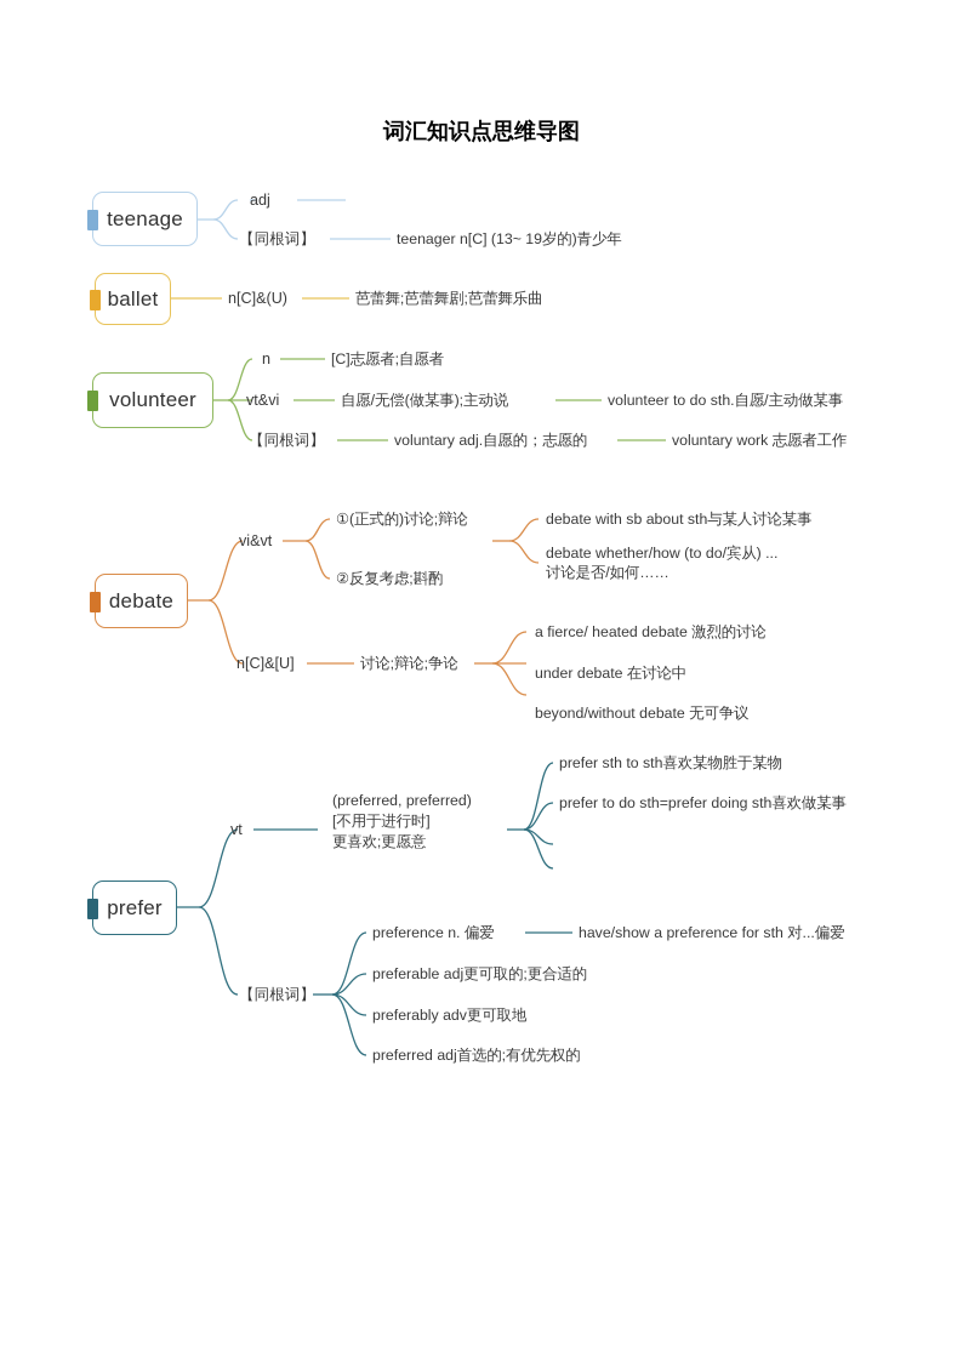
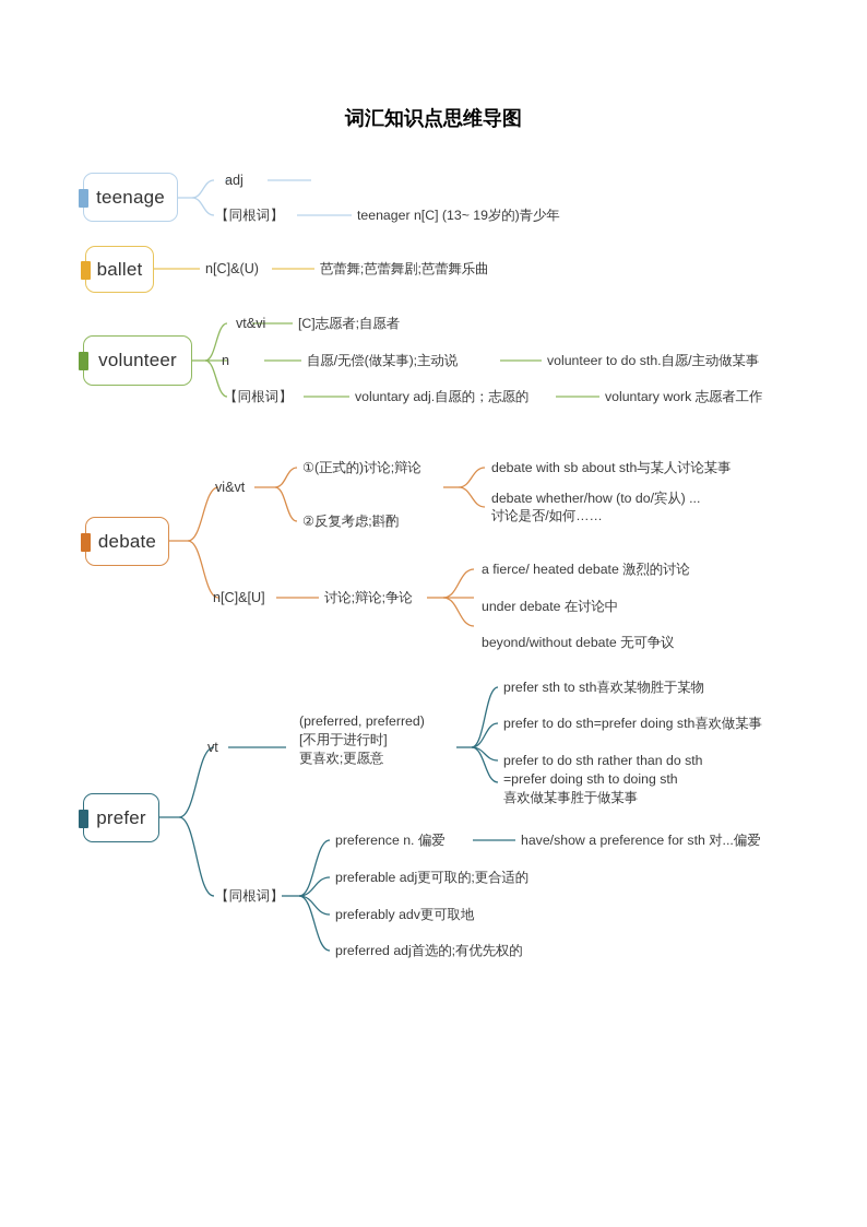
  词汇知识点思维导图
  teenage
  adj
  【同根词】
  teenager n[C] (13~ 19岁的)青少年
  ballet
  n[C]&(U)
  芭蕾舞;芭蕾舞剧;芭蕾舞乐曲
  volunteer
- n
+ vt&vi
  [C]志愿者;自愿者
- vt&vi
+ n
  自愿/无偿(做某事);主动说
  volunteer to do sth.自愿/主动做某事
  【同根词】
  voluntary adj.自愿的；志愿的
  voluntary work 志愿者工作
  debate
  vi&vt
  ①(正式的)讨论;辩论
  debate with sb about sth与某人讨论某事
  debate whether/how (to do/宾从) ...
  讨论是否/如何……
  ②反复考虑;斟酌
  n[C]&[U]
  讨论;辩论;争论
  a fierce/ heated debate 激烈的讨论
  under debate 在讨论中
  beyond/without debate 无可争议
  prefer
  vt
  (preferred, preferred)
  [不用于进行时]
  更喜欢;更愿意
  prefer sth to sth喜欢某物胜于某物
  prefer to do sth=prefer doing sth喜欢做某事
+ prefer to do sth rather than do sth
+ =prefer doing sth to doing sth
+ 喜欢做某事胜于做某事
  【同根词】
  preference n. 偏爱
  have/show a preference for sth 对...偏爱
  preferable adj更可取的;更合适的
  preferably adv更可取地
  preferred adj首选的;有优先权的
